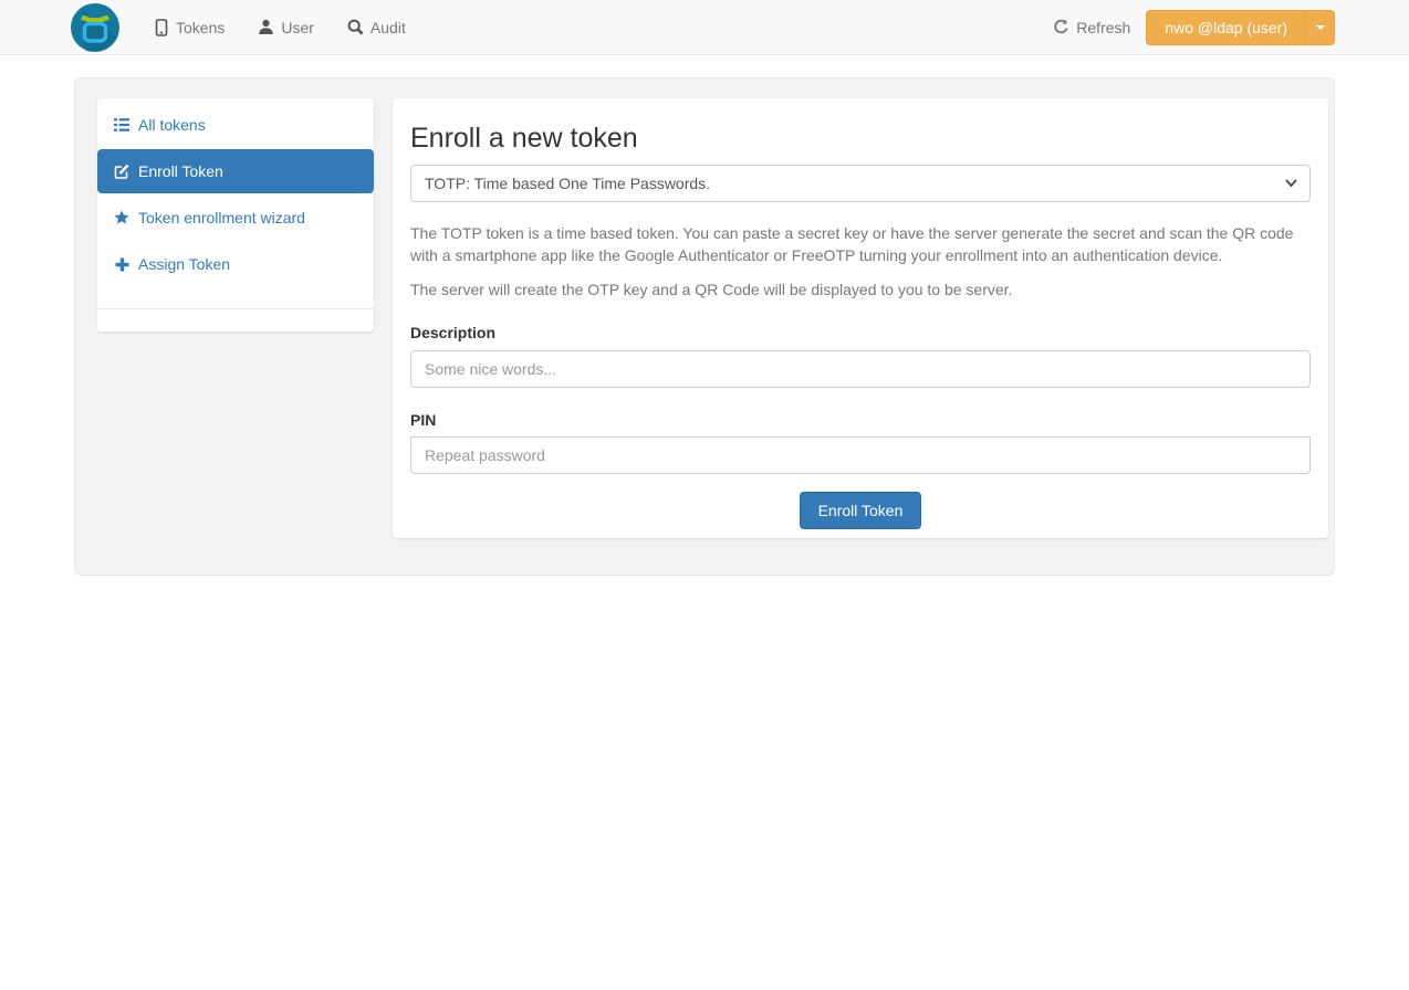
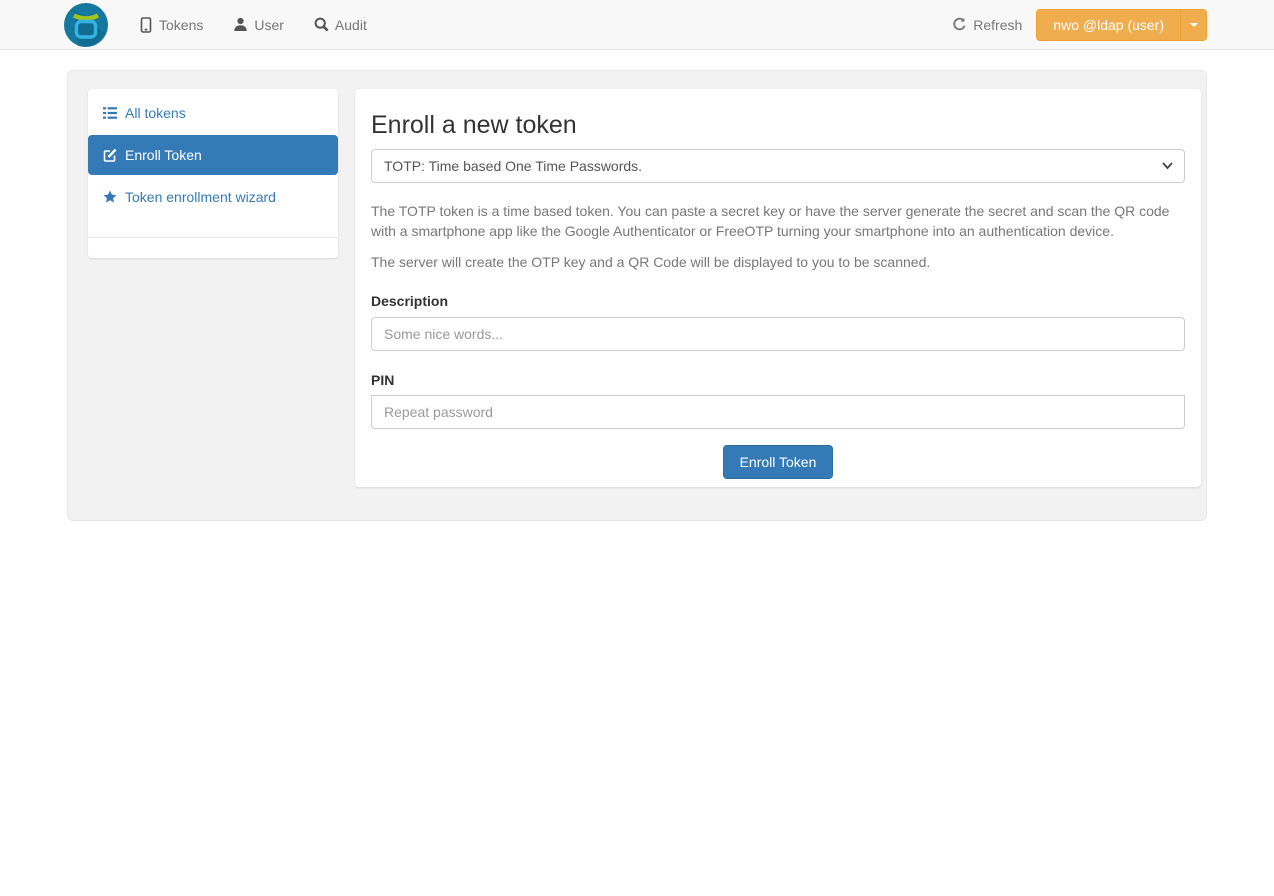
  Tokens
  User
  Audit
  Refresh
  nwo @ldap (user)
  All tokens
  Enroll Token
  Token enrollment wizard
- Assign Token
  Enroll a new token
  TOTP: Time based One Time Passwords.
- The TOTP token is a time based token. You can paste a secret key or have the server generate the secret and scan the QR code with a smartphone app like the Google Authenticator or FreeOTP turning your enrollment into an authentication device.
+ The TOTP token is a time based token. You can paste a secret key or have the server generate the secret and scan the QR code with a smartphone app like the Google Authenticator or FreeOTP turning your smartphone into an authentication device.
- The server will create the OTP key and a QR Code will be displayed to you to be server.
+ The server will create the OTP key and a QR Code will be displayed to you to be scanned.
  Description
  Some nice words...
  PIN
  Repeat password
  Enroll Token
